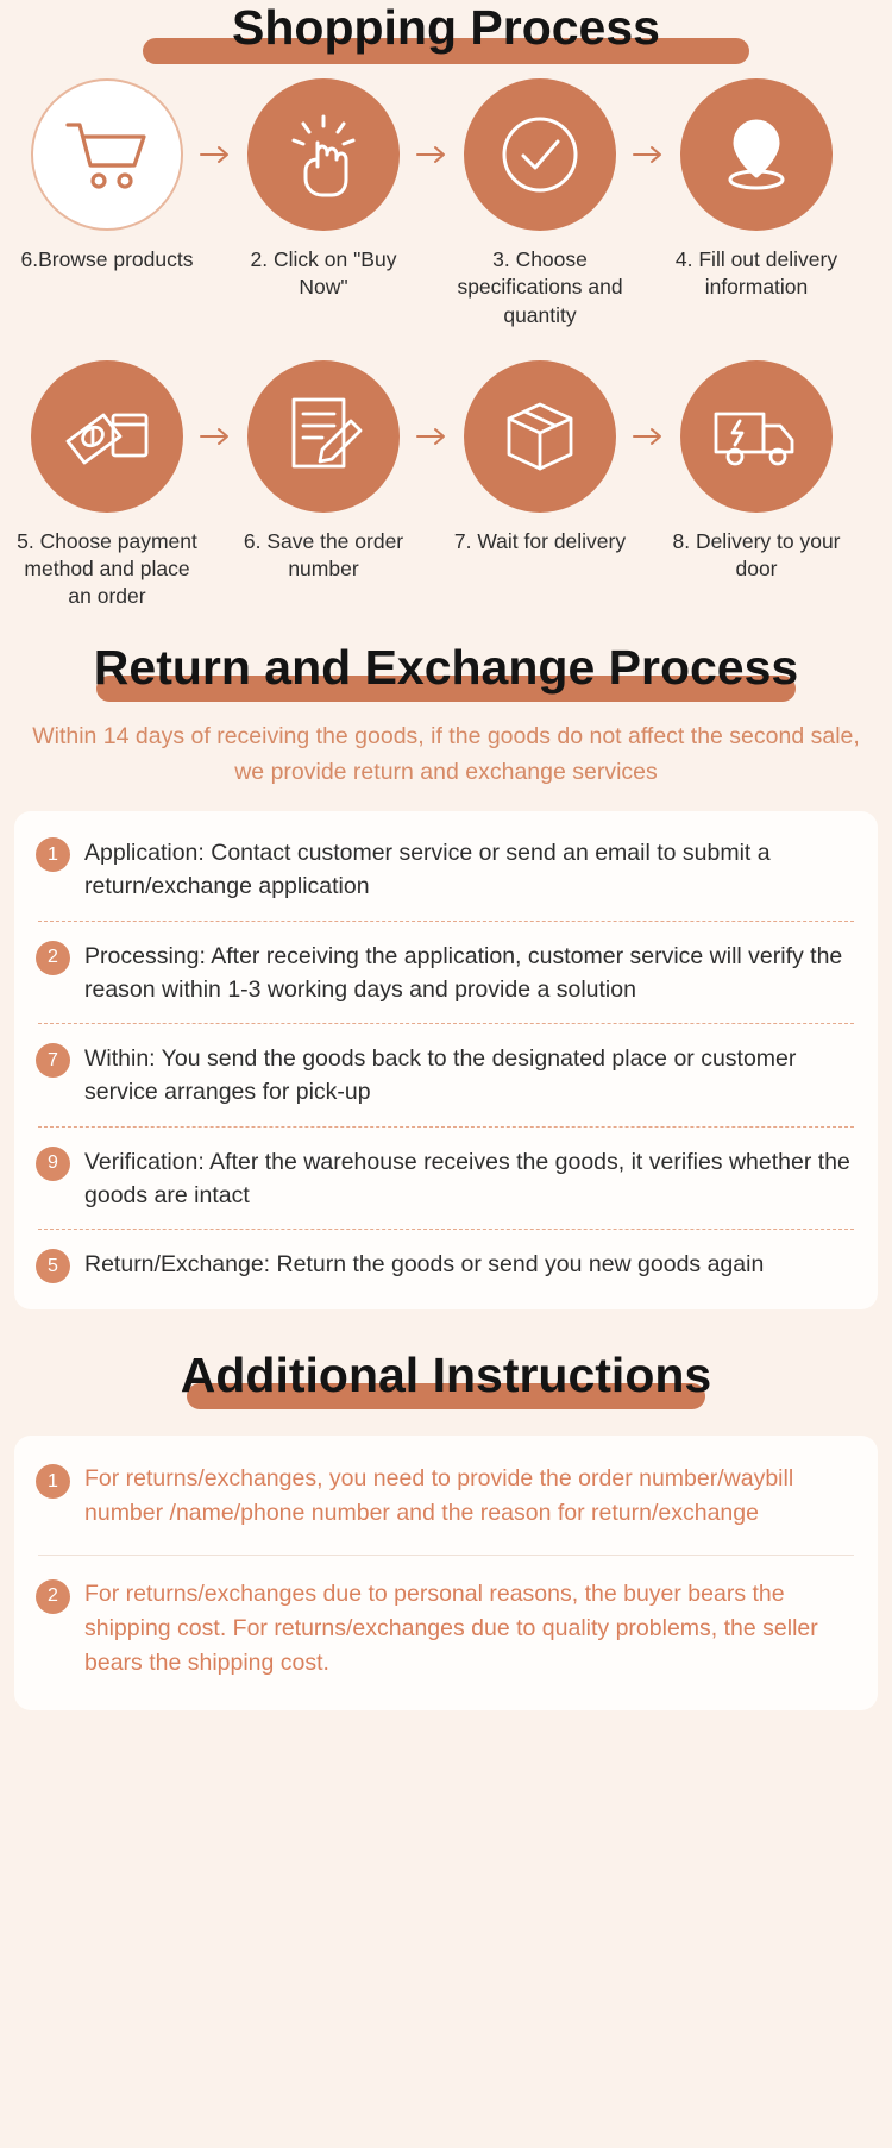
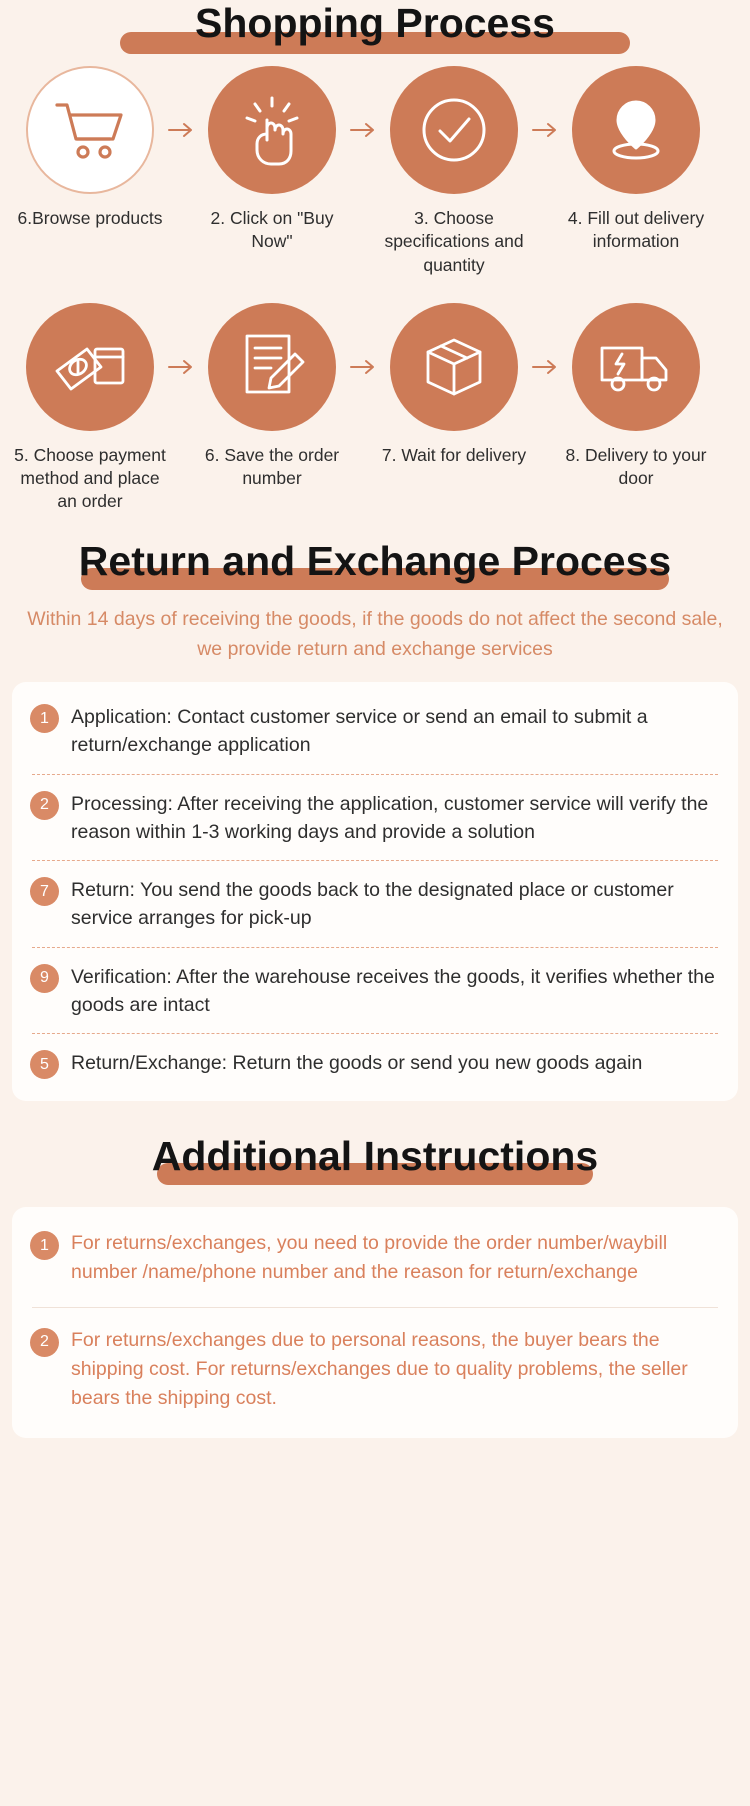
  Shopping Process
  6.Browse products
  2. Click on "Buy Now"
  3. Choose specifications and quantity
  4. Fill out delivery information
  5. Choose payment method and place an order
  6. Save the order number
  7. Wait for delivery
  8. Delivery to your door
  Return and Exchange Process
  Within 14 days of receiving the goods, if the goods do not affect the second sale, we provide return and exchange services
  1
  Application: Contact customer service or send an email to submit a return/exchange application
  2
  Processing: After receiving the application, customer service will verify the reason within 1-3 working days and provide a solution
  7
- Within: You send the goods back to the designated place or customer service arranges for pick-up
+ Return: You send the goods back to the designated place or customer service arranges for pick-up
  9
  Verification: After the warehouse receives the goods, it verifies whether the goods are intact
  5
  Return/Exchange: Return the goods or send you new goods again
  Additional Instructions
  1
  For returns/exchanges, you need to provide the order number/waybill number /name/phone number and the reason for return/exchange
  2
  For returns/exchanges due to personal reasons, the buyer bears the shipping cost. For returns/exchanges due to quality problems, the seller bears the shipping cost.
